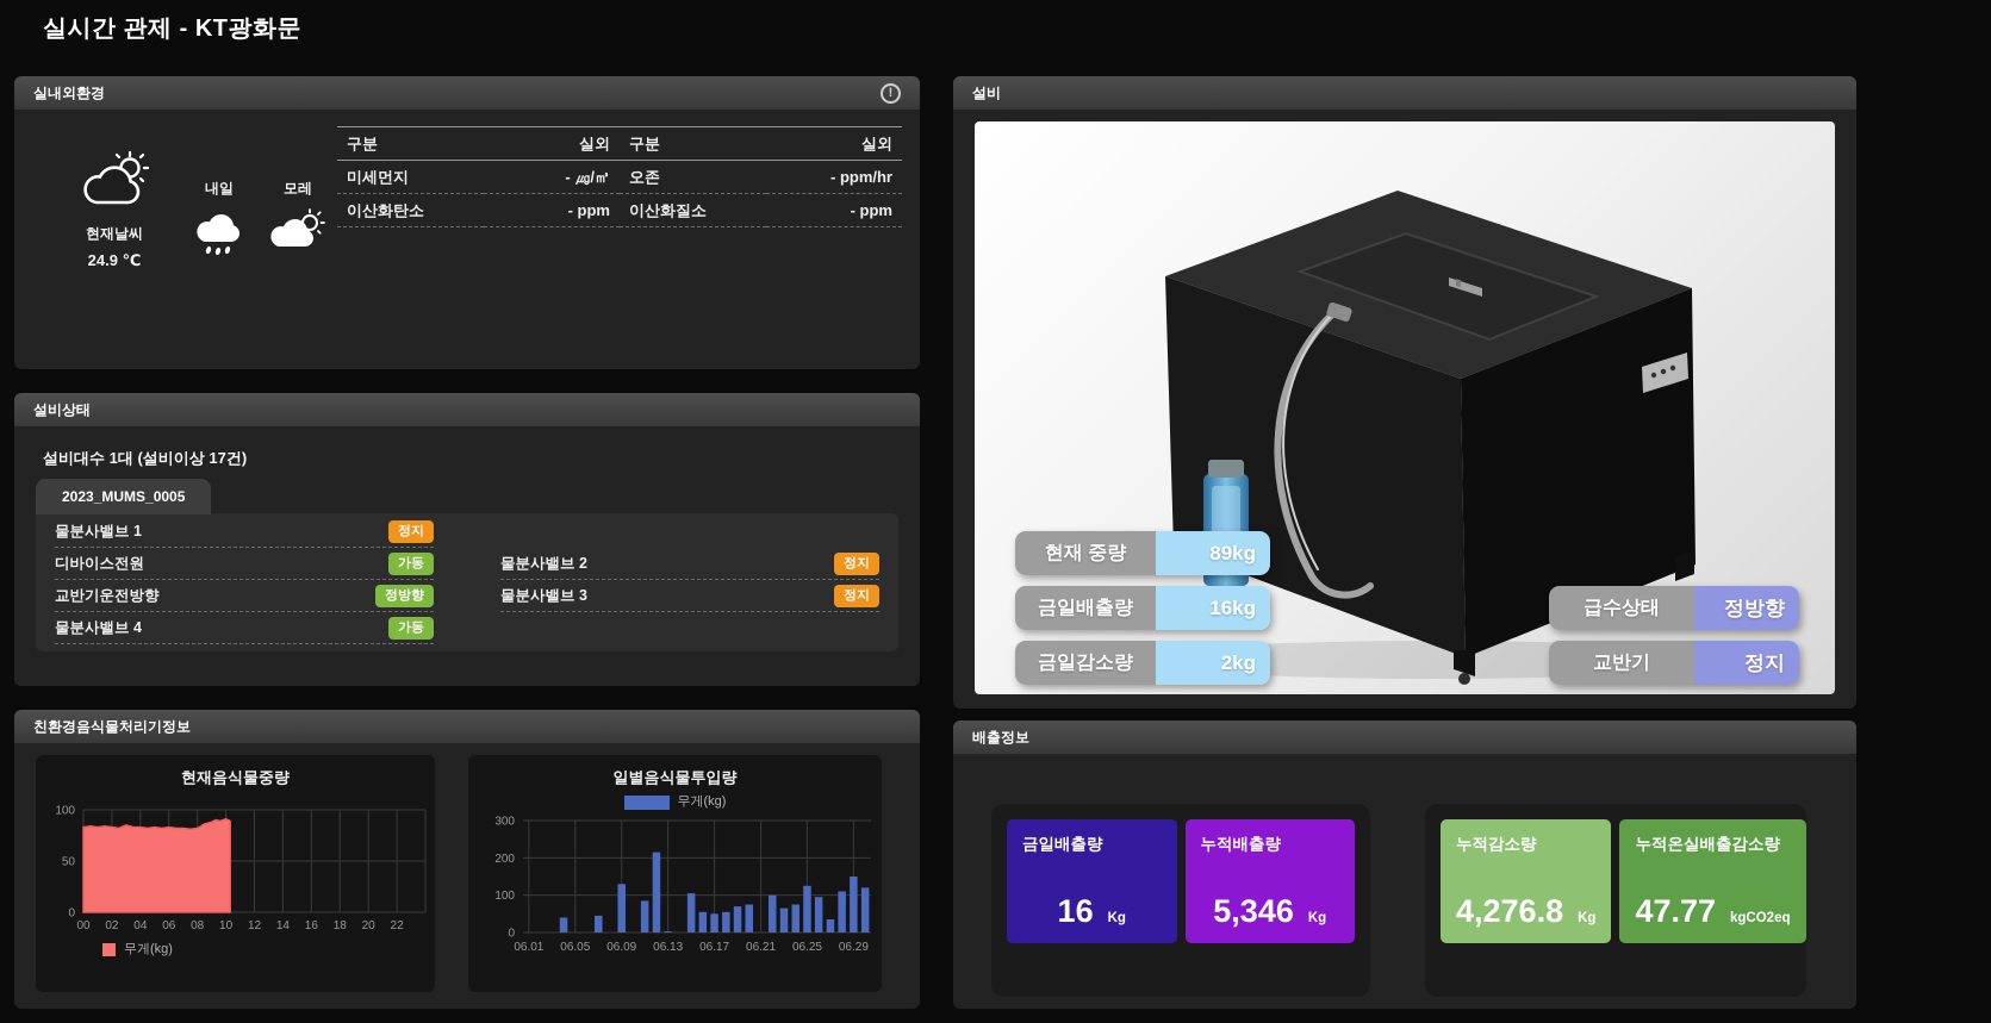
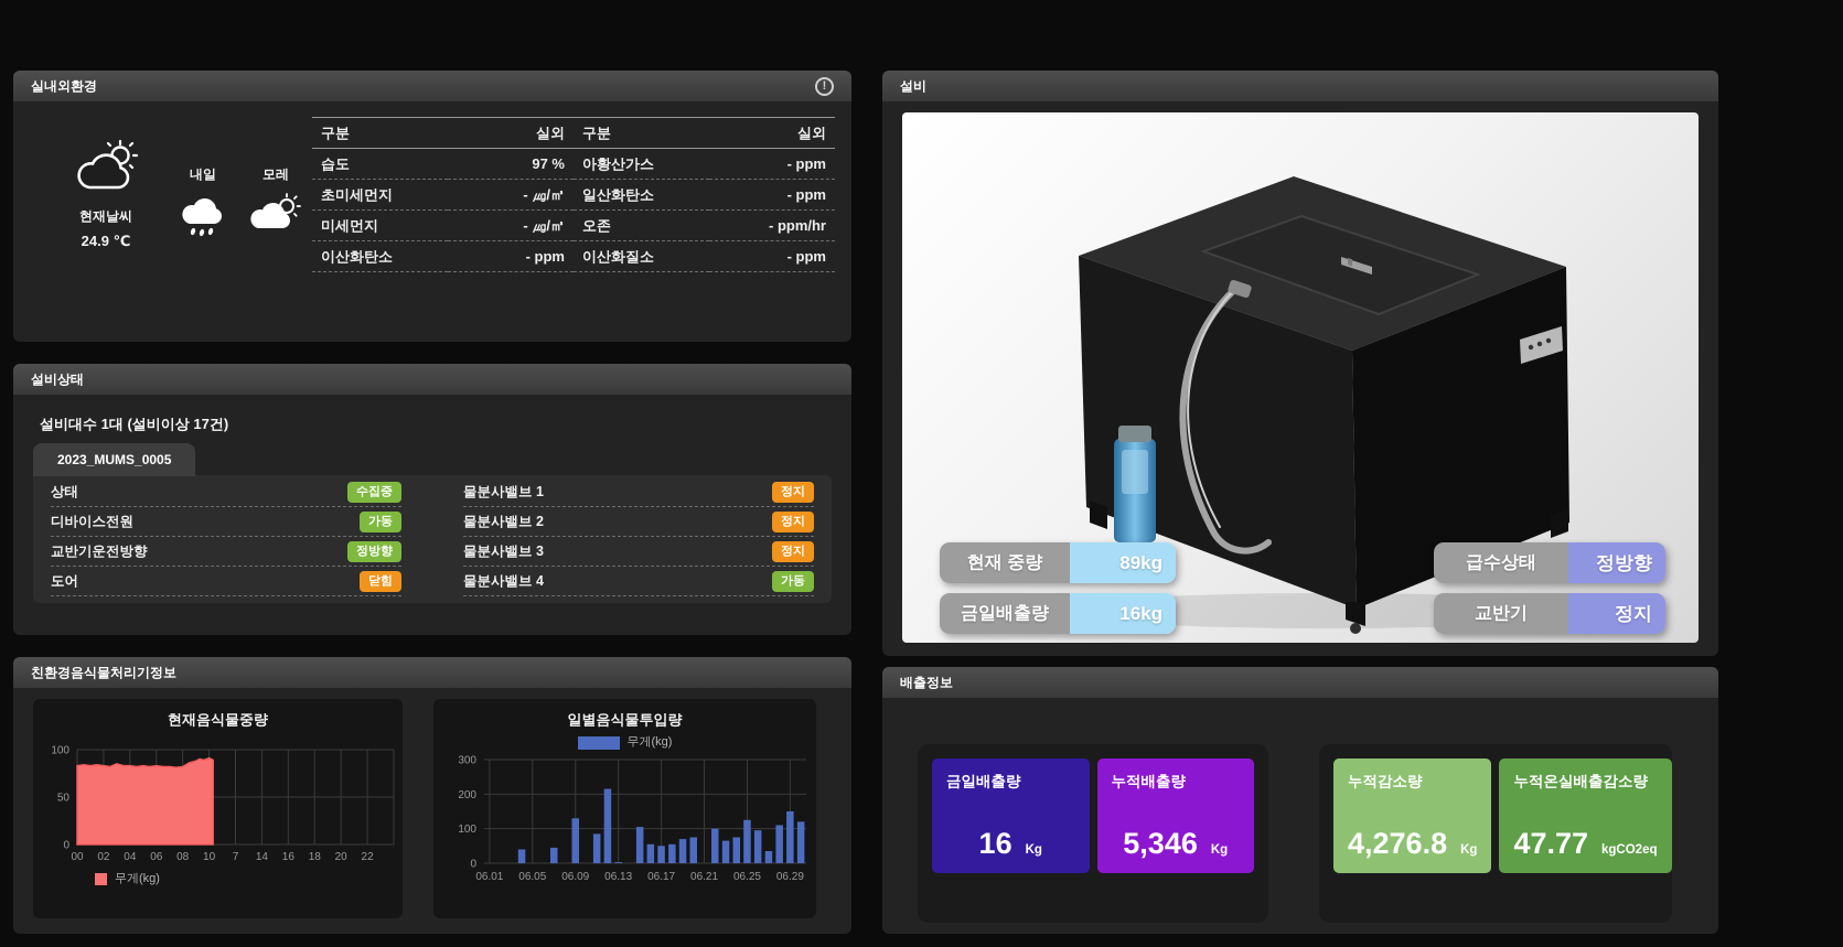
- 실시간 관제 - KT광화문
  실내외환경
  !
  현재날씨
  24.9 ℃
  내일
  모레
  구분	실외	구분	실외
+ 습도	97 %	아황산가스	- ppm
+ 초미세먼지	- ㎍/㎥	일산화탄소	- ppm
  미세먼지	- ㎍/㎥	오존	- ppm/hr
  이산화탄소	- ppm	이산화질소	- ppm
  설비상태
  설비대수 1대 (설비이상 17건)
  2023_MUMS_0005
+ 상태
+ 수집중
  물분사밸브 1
  정지
  디바이스전원
  가동
  물분사밸브 2
  정지
  교반기운전방향
  정방향
  물분사밸브 3
  정지
+ 도어
+ 닫힘
  물분사밸브 4
  가동
  친환경음식물처리기정보
  현재음식물중량
  00
  02
  04
  06
  08
  10
- 12
+ 7
  14
  16
  18
  20
  22
  0
  50
  100
  무게(kg)
  일별음식물투입량
  무게(kg)
  06.01
  06.05
  06.09
  06.13
  06.17
  06.21
  06.25
  06.29
  0
  100
  200
  300
  설비
  현재 중량
  89kg
  금일배출량
  16kg
- 금일감소량
- 2kg
  급수상태
  정방향
  교반기
  정지
  배출정보
  금일배출량
  16
  Kg
  누적배출량
  5,346
  Kg
  누적감소량
  4,276.8
  Kg
  누적온실배출감소량
  47.77
  kgCO2eq
